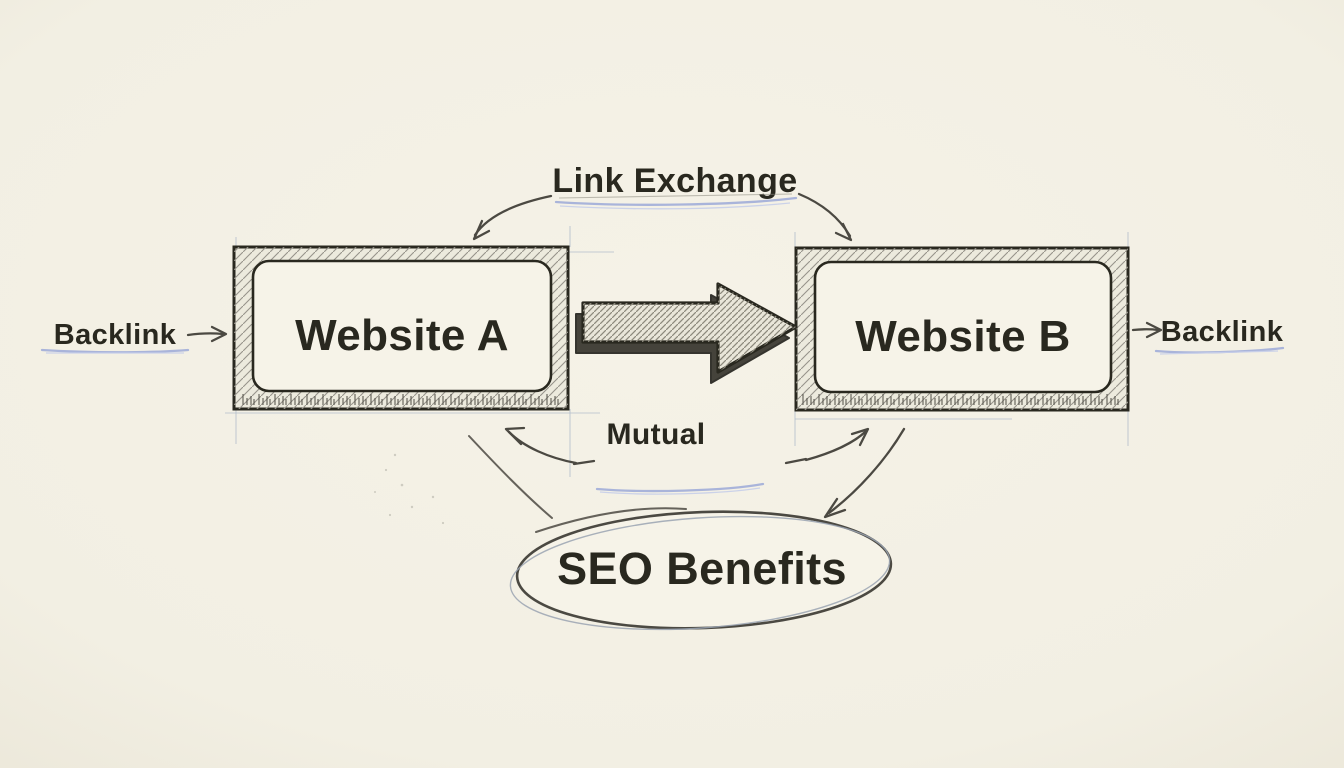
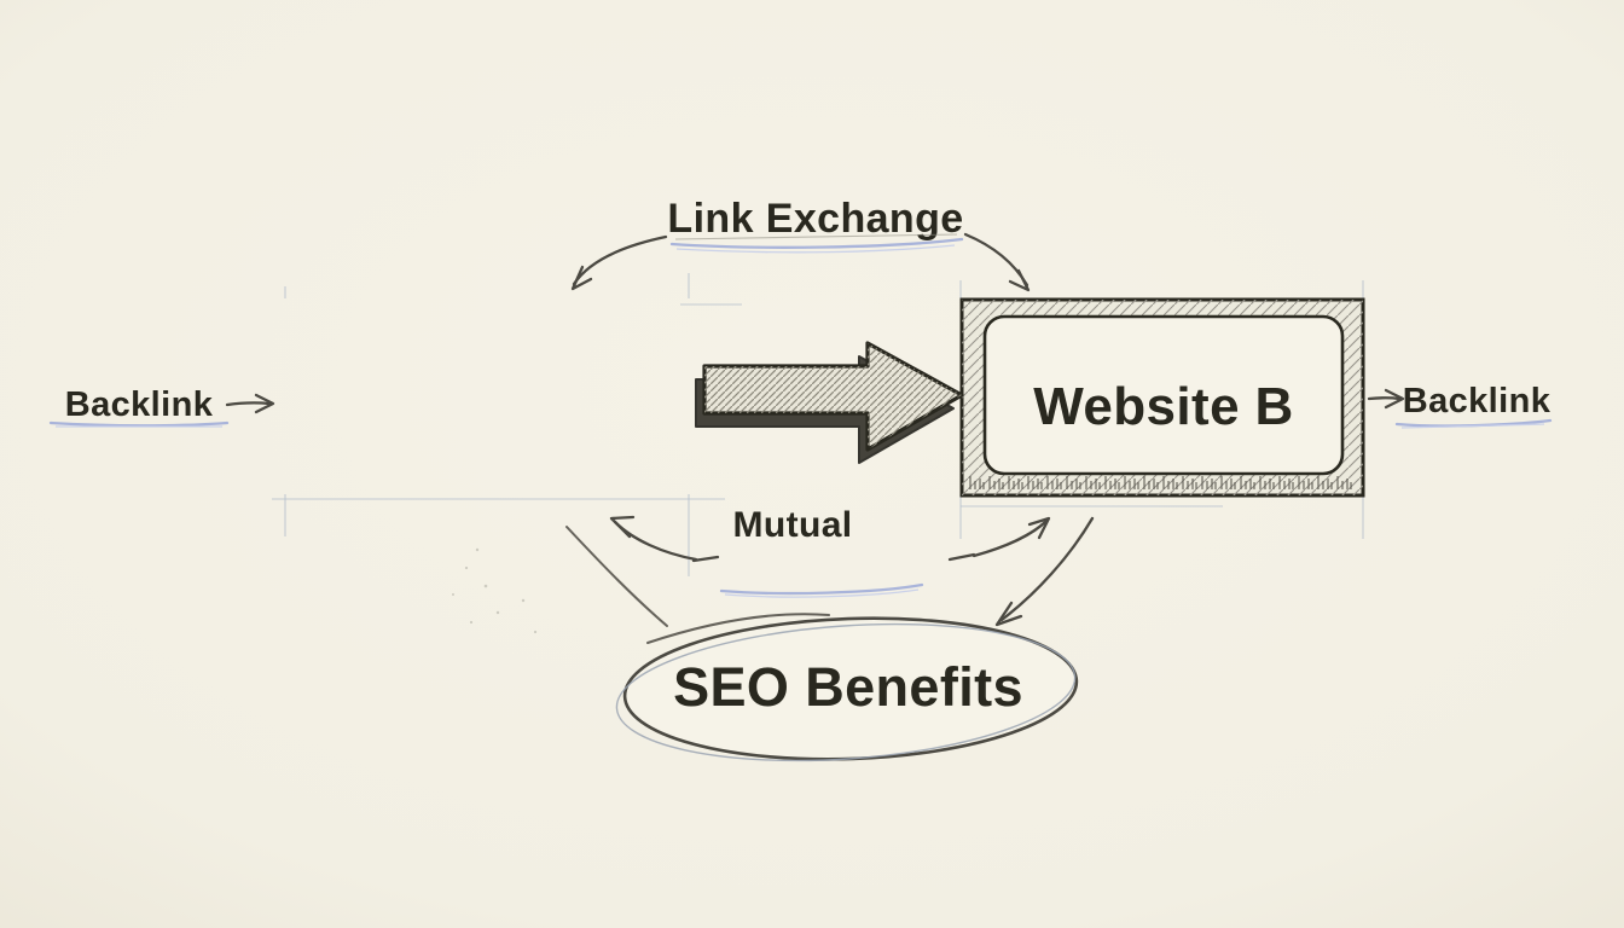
  Link Exchange
- Website A
  Website B
  Backlink
  Backlink
  Mutual
  SEO Benefits
